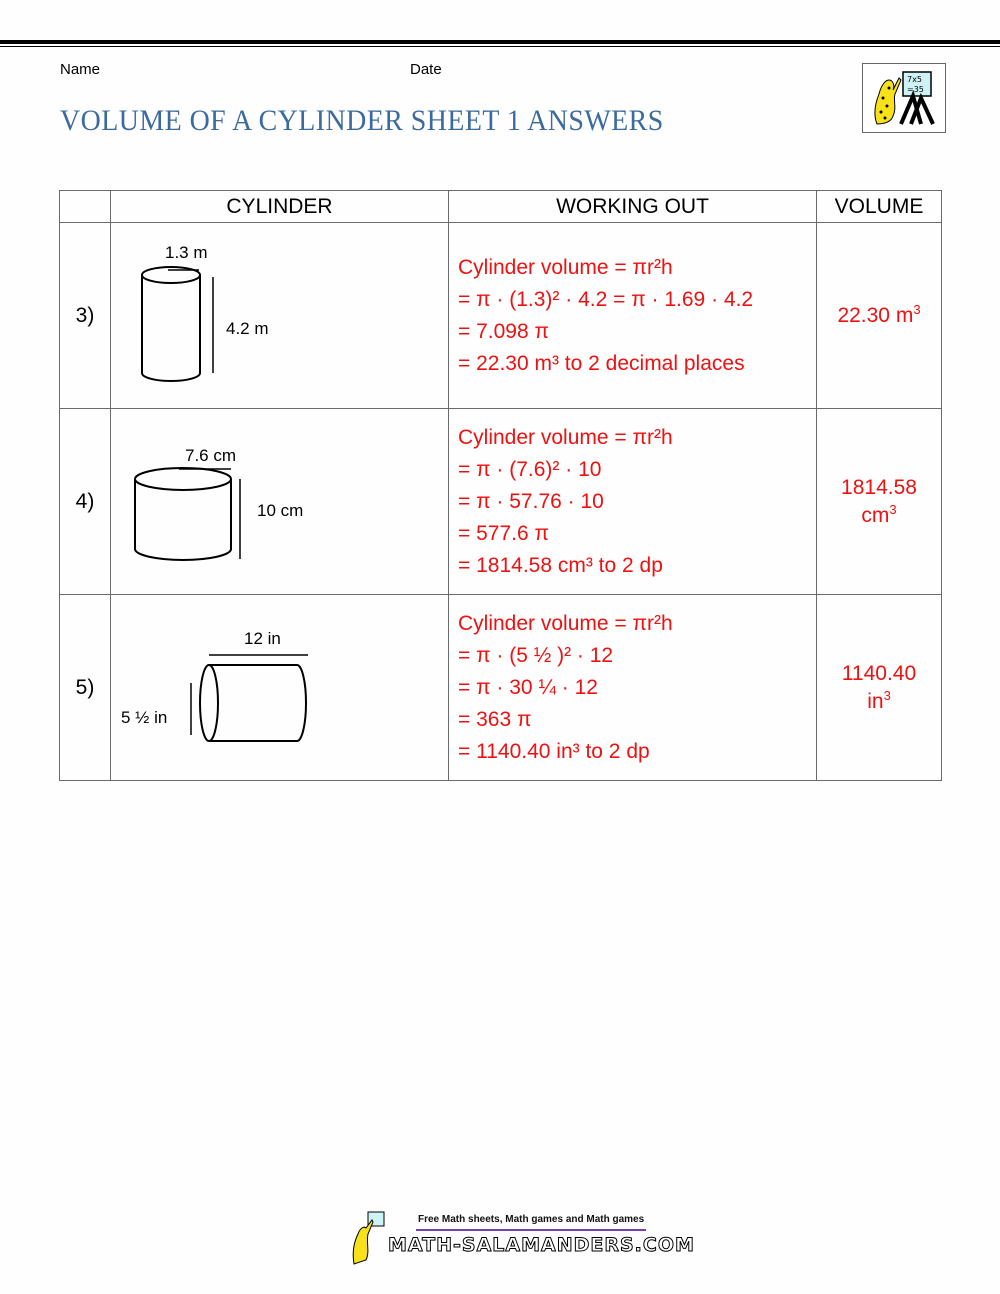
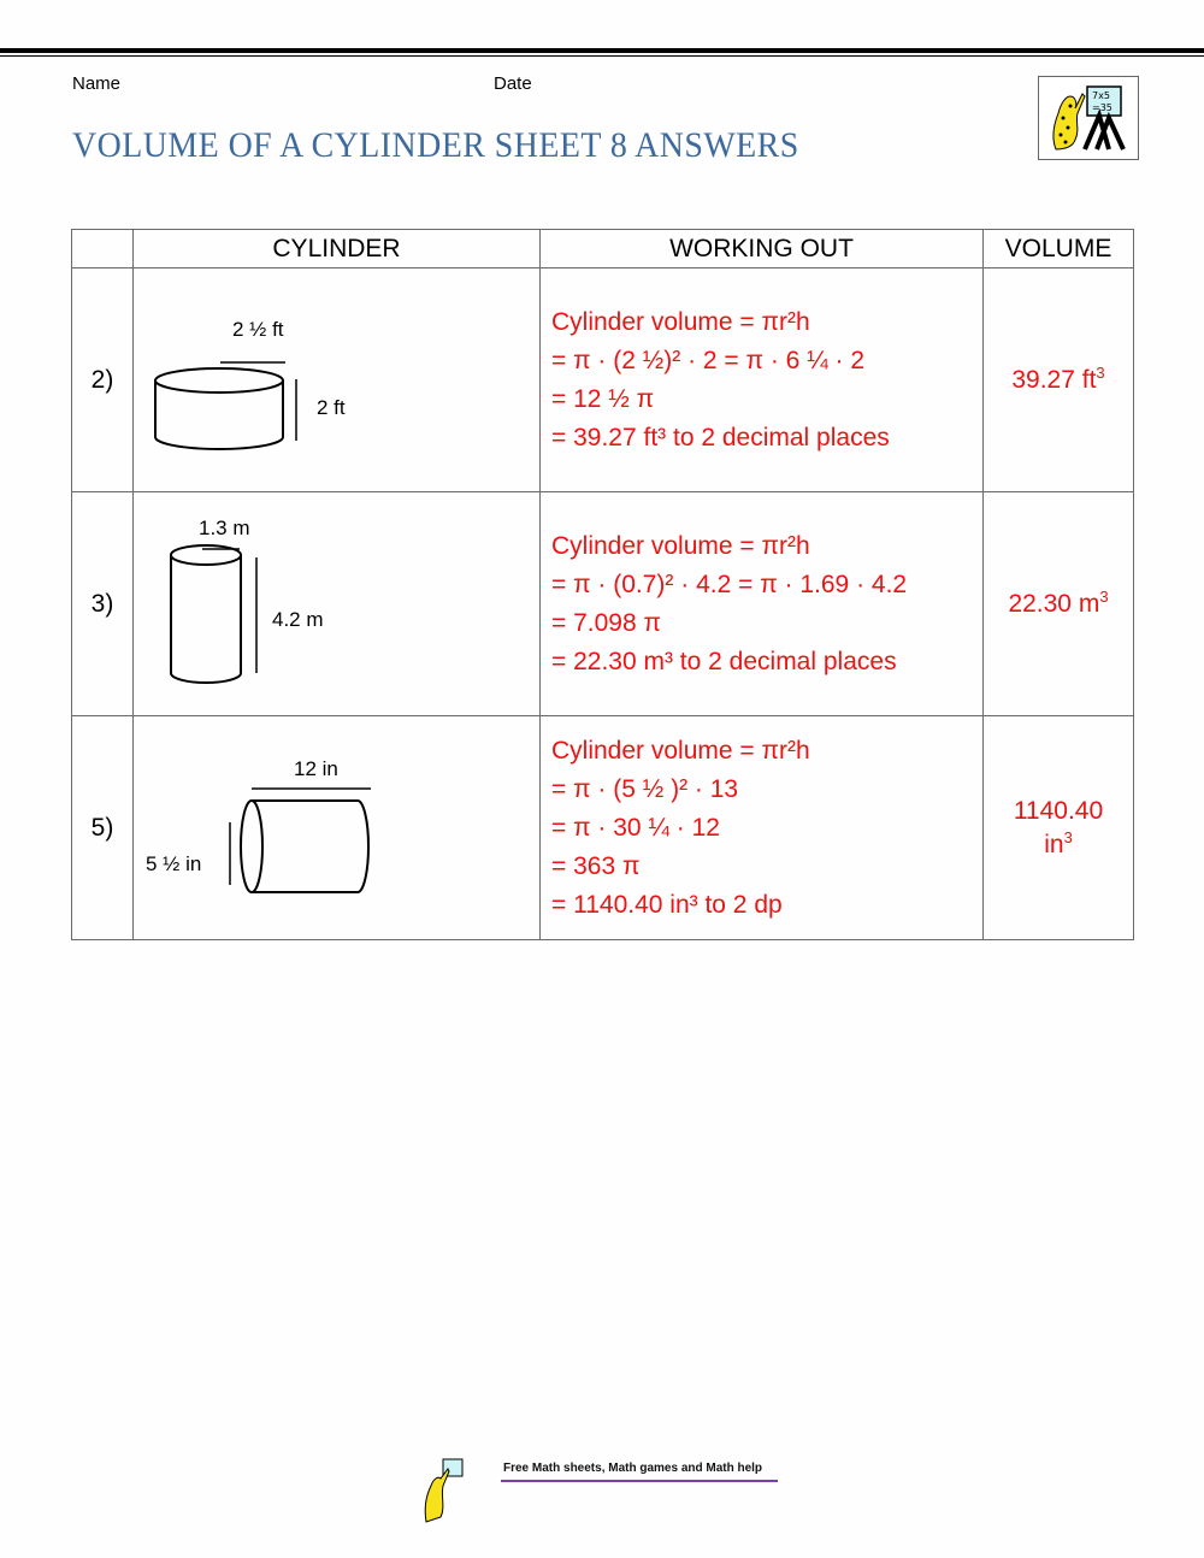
  Name
  Date
- VOLUME OF A CYLINDER SHEET 1 ANSWERS
+ VOLUME OF A CYLINDER SHEET 8 ANSWERS
  7x5
  =35
  	CYLINDER	WORKING OUT	VOLUME
+ 2)	2 ½ ft 2 ft	Cylinder volume = πr²h = π · (2 ½)² · 2 = π · 6 ¼ · 2 = 12 ½ π = 39.27 ft³ to 2 decimal places	39.27 ft3
- 3)	1.3 m 4.2 m	Cylinder volume = πr²h = π · (1.3)² · 4.2 = π · 1.69 · 4.2 = 7.098 π = 22.30 m³ to 2 decimal places	22.30 m3
+ 3)	1.3 m 4.2 m	Cylinder volume = πr²h = π · (0.7)² · 4.2 = π · 1.69 · 4.2 = 7.098 π = 22.30 m³ to 2 decimal places	22.30 m3
- 4)	7.6 cm 10 cm	Cylinder volume = πr²h = π · (7.6)² · 10 = π · 57.76 · 10 = 577.6 π = 1814.58 cm³ to 2 dp	1814.58 cm3
- 5)	12 in 5 ½ in	Cylinder volume = πr²h = π · (5 ½ )² · 12 = π · 30 ¼ · 12 = 363 π = 1140.40 in³ to 2 dp	1140.40 in3
+ 5)	12 in 5 ½ in	Cylinder volume = πr²h = π · (5 ½ )² · 13 = π · 30 ¼ · 12 = 363 π = 1140.40 in³ to 2 dp	1140.40 in3
- Free Math sheets, Math games and Math games
+ Free Math sheets, Math games and Math help
- MATH-SALAMANDERS.COM
